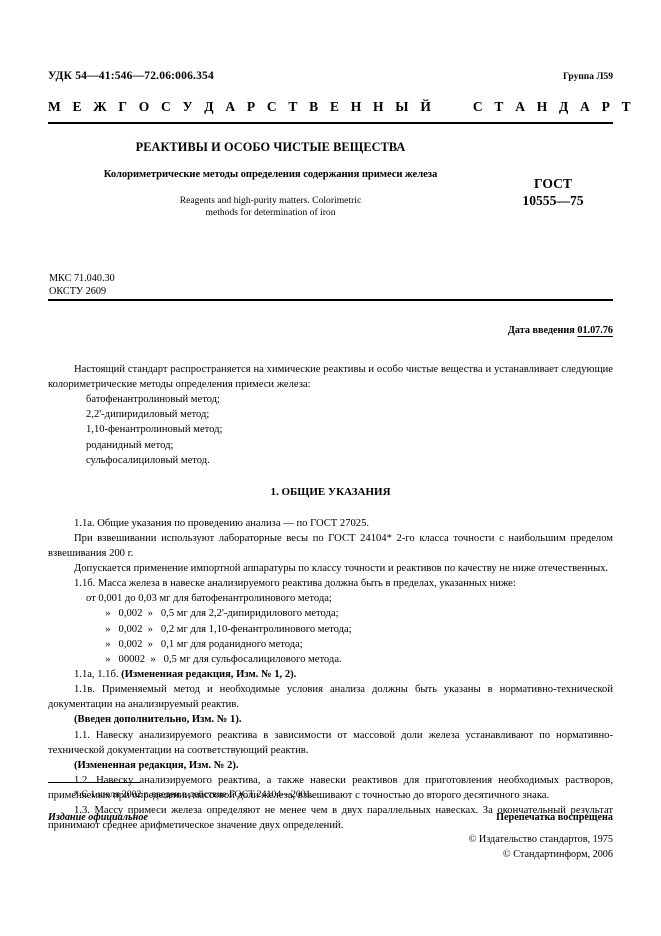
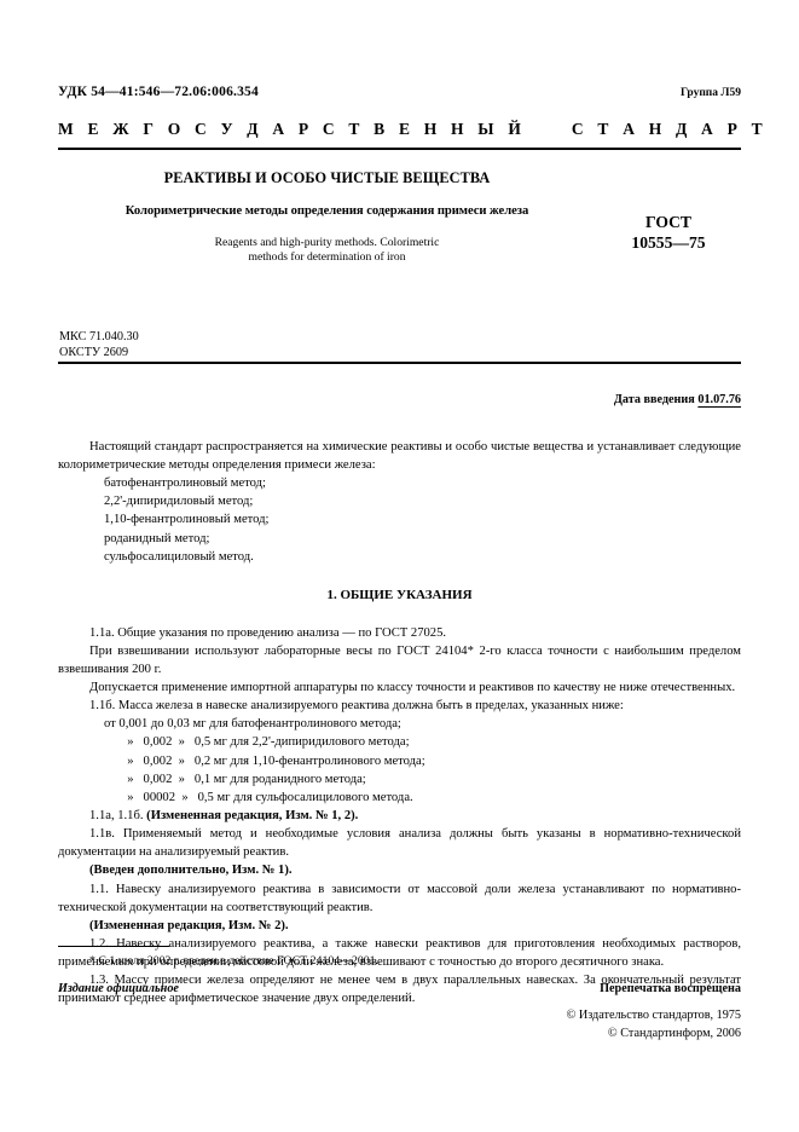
  УДК 54—41:546—72.06:006.354
  Группа Л59
  М Е Ж Г О С У Д А Р С Т В Е Н Н Ы Й С Т А Н Д А Р Т
  РЕАКТИВЫ И ОСОБО ЧИСТЫЕ ВЕЩЕСТВА
  Колориметрические методы определения содержания примеси железа
- Reagents and high-purity matters. Colorimetric
+ Reagents and high-purity methods. Colorimetric
  methods for determination of iron
  ГОСТ
  10555—75
  МКС 71.040.30
  ОКСТУ 2609
  Дата введения 01.07.76
  Настоящий стандарт распространяется на химические реактивы и особо чистые вещества и устанавливает следующие колориметрические методы определения примеси железа:
  батофенантролиновый метод;
  2,2'-дипиридиловый метод;
  1,10-фенантролиновый метод;
  роданидный метод;
  сульфосалициловый метод.
  1. ОБЩИЕ УКАЗАНИЯ
  1.1а. Общие указания по проведению анализа — по ГОСТ 27025.
  При взвешивании используют лабораторные весы по ГОСТ 24104* 2-го класса точности с наибольшим пределом взвешивания 200 г.
  Допускается применение импортной аппаратуры по классу точности и реактивов по качеству не ниже отечественных.
  1.1б. Масса железа в навеске анализируемого реактива должна быть в пределах, указанных ниже:
  от 0,001 до 0,03 мг для батофенантролинового метода;
  » 0,002 » 0,5 мг для 2,2'-дипиридилового метода;
  » 0,002 » 0,2 мг для 1,10-фенантролинового метода;
  » 0,002 » 0,1 мг для роданидного метода;
  » 00002 » 0,5 мг для сульфосалицилового метода.
  1.1а, 1.1б. (Измененная редакция, Изм. № 1, 2).
  1.1в. Применяемый метод и необходимые условия анализа должны быть указаны в нормативно-технической документации на анализируемый реактив.
  (Введен дополнительно, Изм. № 1).
  1.1. Навеску анализируемого реактива в зависимости от массовой доли железа устанавливают по нормативно-технической документации на соответствующий реактив.
  (Измененная редакция, Изм. № 2).
  1.2. Навеску анализируемого реактива, а также навески реактивов для приготовления необходимых растворов, применяемых при определении массовой доли железа, взвешивают с точностью до второго десятичного знака.
  1.3. Массу примеси железа определяют не менее чем в двух параллельных навесках. За окончательный результат принимают среднее арифметическое значение двух определений.
  * С 1 июля 2002 г. введен в действие ГОСТ 24104—2001.
  Издание официальное
  Перепечатка воспрещена
  © Издательство стандартов, 1975
  © Стандартинформ, 2006
